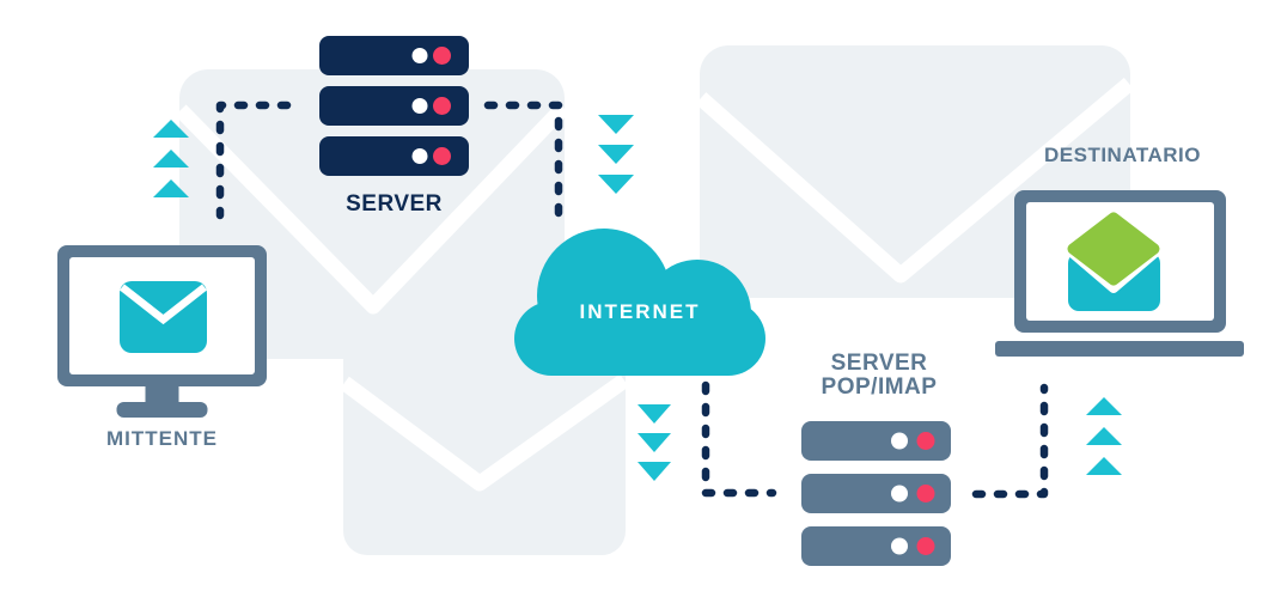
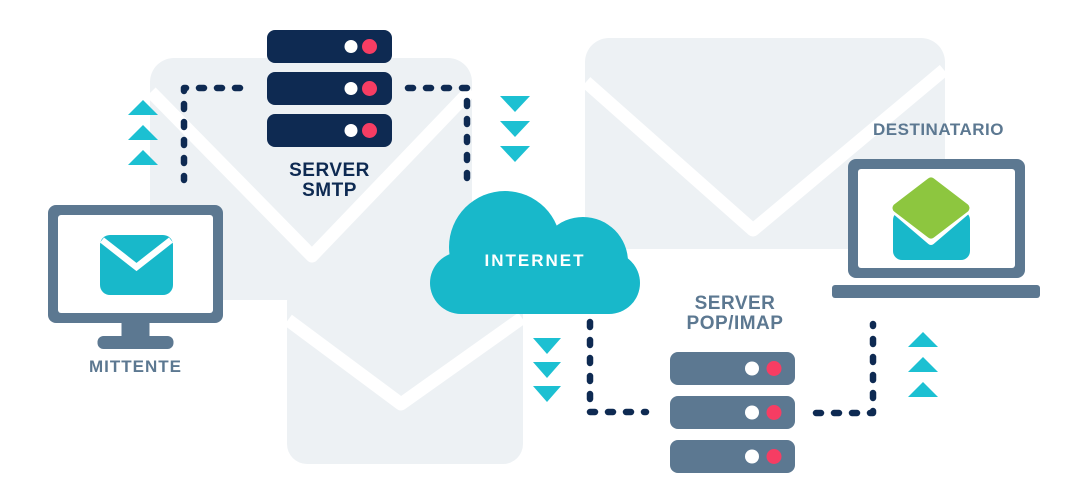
  MITTENTE
  SERVER
+ SMTP
  INTERNET
  SERVER
  POP/IMAP
  DESTINATARIO
